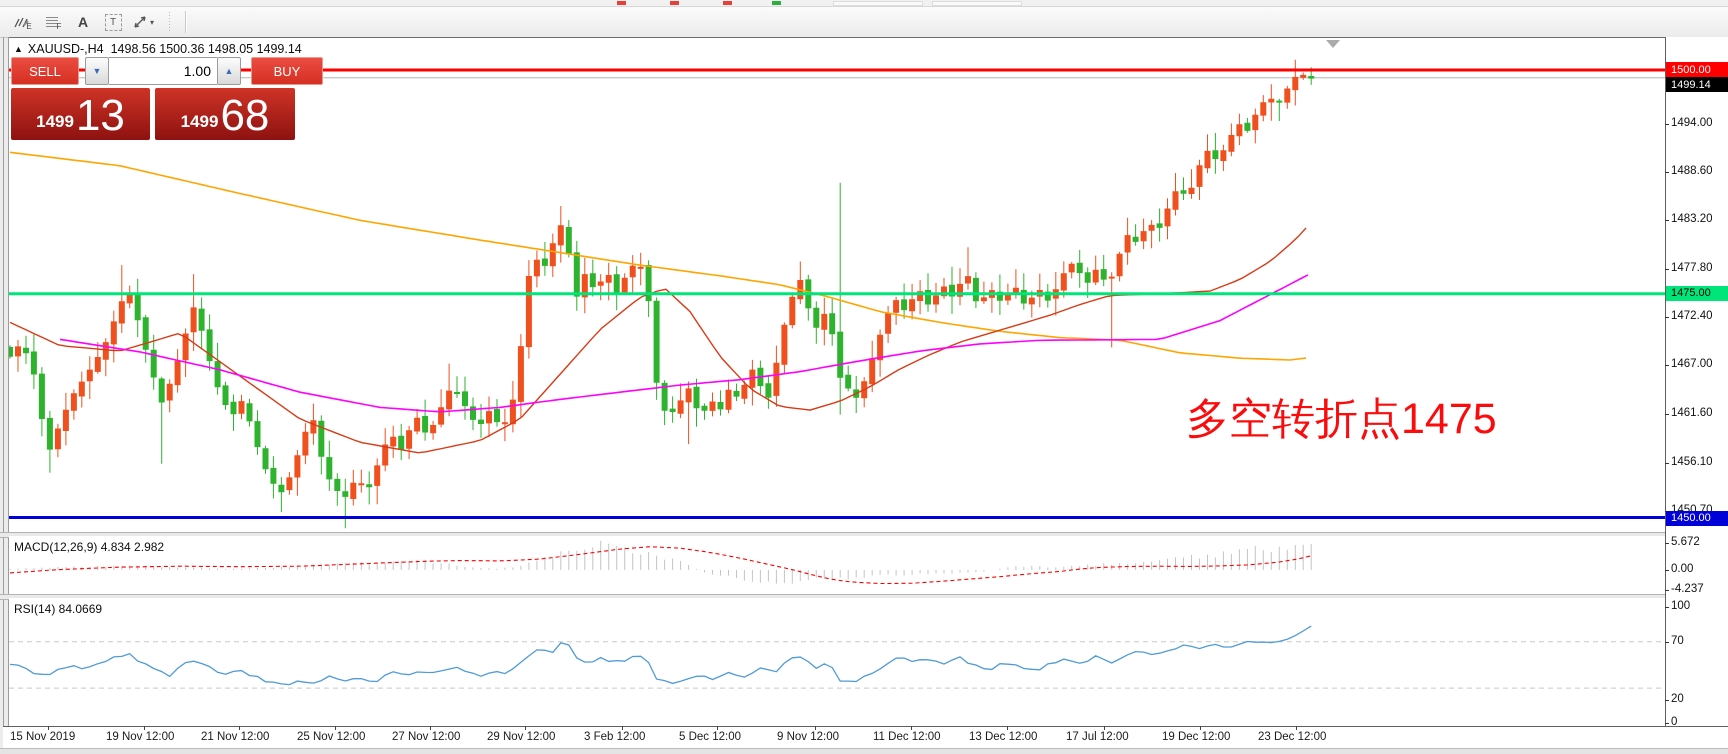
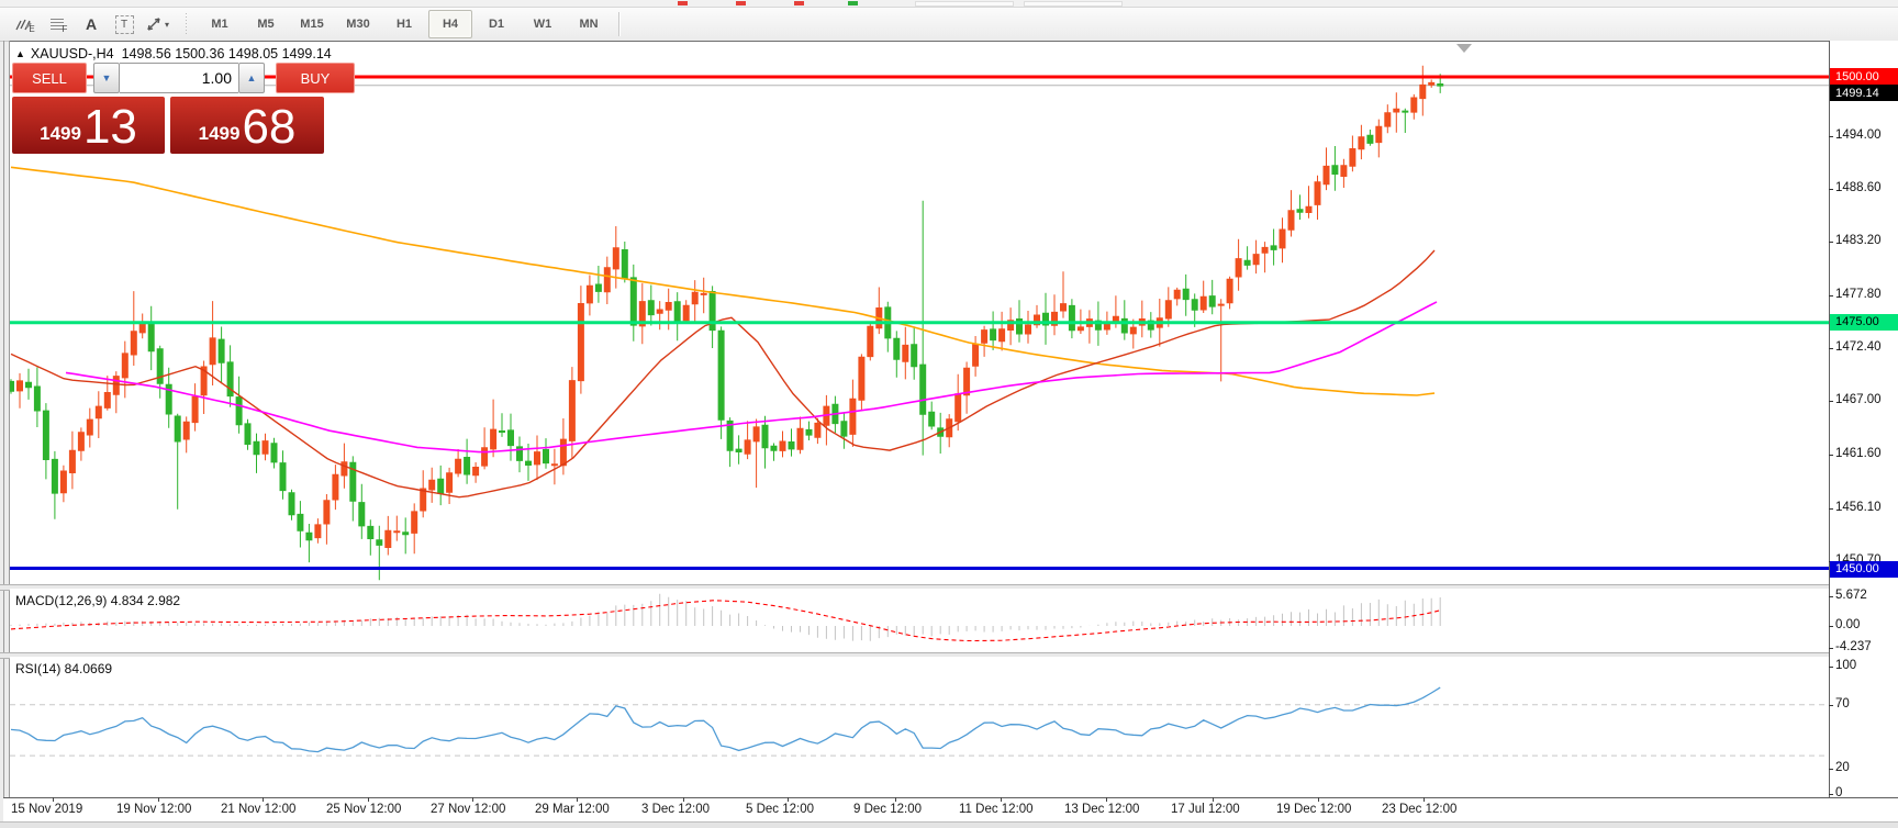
  E
  F
  A
  T
  ▾
+ M1
+ M5
+ M15
+ M30
+ H1
+ H4
+ D1
+ W1
+ MN
  ▲ XAUUSD-,H4 1498.56 1500.36 1498.05 1499.14
  SELL
  ▼
  1.00
  ▲
  BUY
  1499
  13
  1499
  68
  MACD(12,26,9) 4.834 2.982
  RSI(14) 84.0669
- 多空转折点1475
  1494.00
  1488.60
  1483.20
  1477.80
  1472.40
  1467.00
  1461.60
  1456.10
  5.672
  0.00
  -4.237
  100
  70
  20
  0
  15 Nov 2019
  19 Nov 12:00
  21 Nov 12:00
  25 Nov 12:00
  27 Nov 12:00
- 29 Nov 12:00
+ 29 Mar 12:00
- 3 Feb 12:00
+ 3 Dec 12:00
  5 Dec 12:00
- 9 Nov 12:00
+ 9 Dec 12:00
  11 Dec 12:00
  13 Dec 12:00
  17 Jul 12:00
  19 Dec 12:00
  23 Dec 12:00
  1500.00
  1499.14
  1475.00
  1450.00
